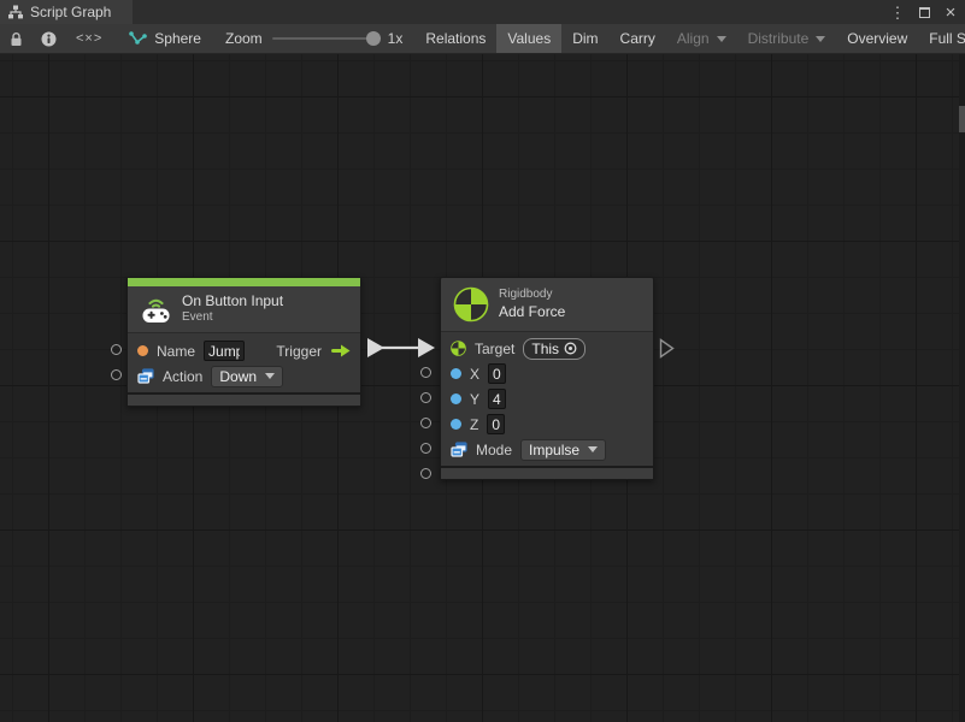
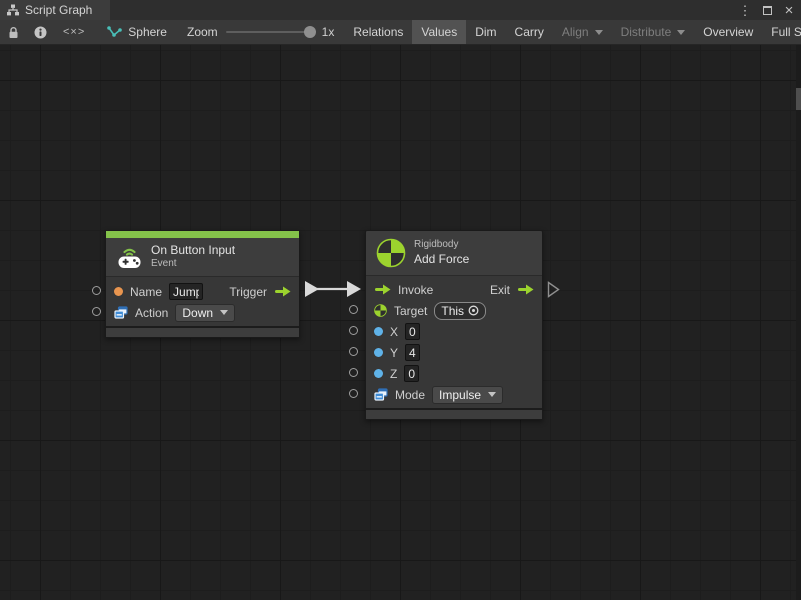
  Script Graph
  ⋮
  ×
  <×>
  Sphere
  Zoom
  1x
  Relations
  Values
  Dim
  Carry
  Align
  Distribute
  Overview
  On Button Input
  Event
  Name
  Jum
  Trigger
  Action
  Down
  Rigidbody
  Add Force
+ Invoke
+ Exit
  Target
  This
  X
  0
  Y
  4
  Z
  0
  Mode
  Impulse
